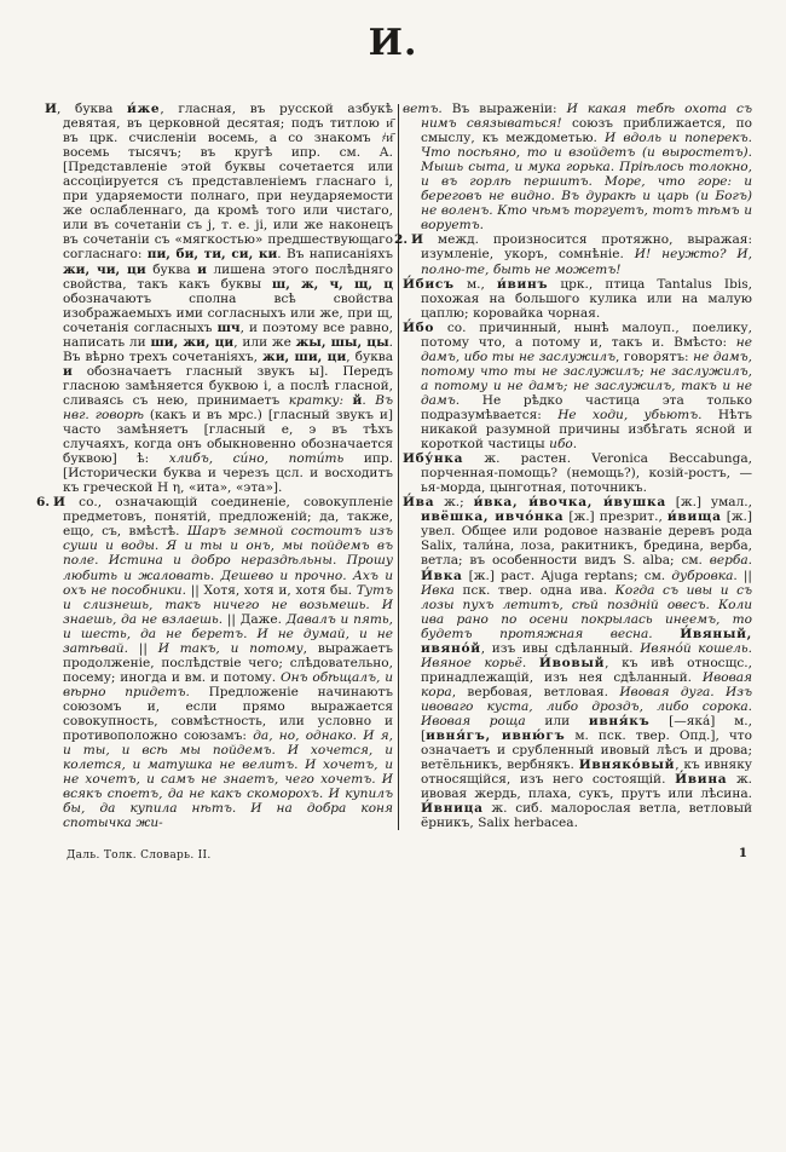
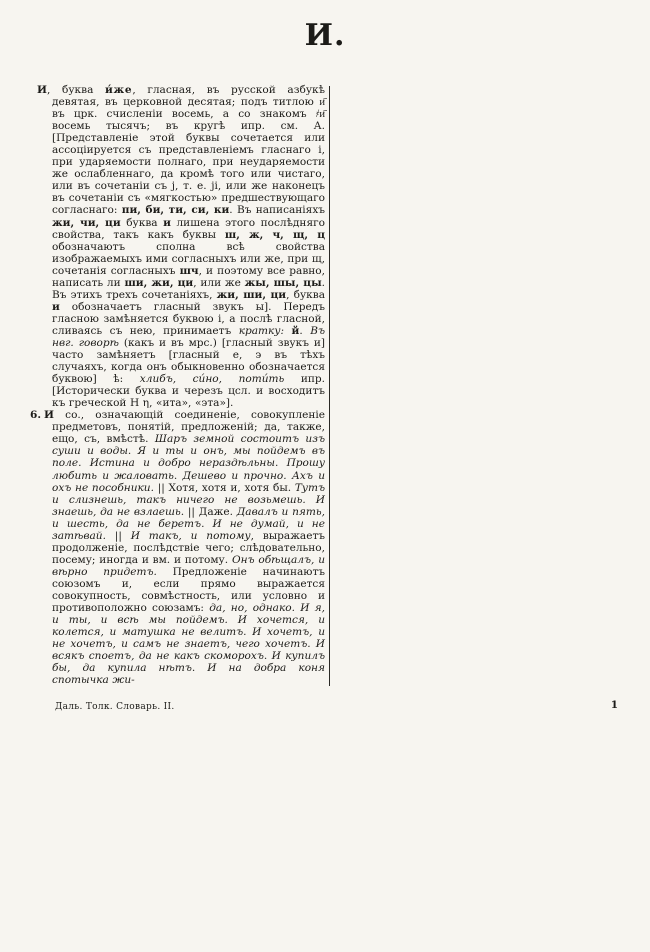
  И.
- И, буква и́же, гласная, въ русской азбукѣ девятая, въ церковной десятая; подъ титлою и҃ въ црк. счисленіи восемь, а со знакомъ ҂и҃ восемь тысячъ; въ кругѣ ипр. см. А. [Представленіе этой буквы сочетается или ассоціируется съ представленіемъ гласнаго і, при ударяемости полнаго, при неударяемости же ослабленнаго, да кромѣ того или чистаго, или въ сочетаніи съ j, т. е. ji, или же наконецъ въ сочетаніи съ «мягкостью» предшествующаго согласнаго: пи, би, ти, си, ки. Въ написаніяхъ жи, чи, ци буква и лишена этого послѣдняго свойства, такъ какъ буквы ш, ж, ч, щ, ц обозначаютъ сполна всѣ свойства изображаемыхъ ими согласныхъ или же, при щ, сочетанія согласныхъ шч, и поэтому все равно, написать ли ши, жи, ци, или же жы, шы, цы. Въ вѣрно трехъ сочетаніяхъ, жи, ши, ци, буква и обозначаетъ гласный звукъ ы]. Передъ гласною замѣняется буквою і, а послѣ гласной, сливаясь съ нею, принимаетъ кратку: й. Въ нвг. говорѣ (какъ и въ мрс.) [гласный звукъ и] часто замѣняетъ [гласный е, э въ тѣхъ случаяхъ, когда онъ обыкновенно обозначается буквою] ѣ: хлибъ, си́но, поти́ть ипр. [Исторически буква и черезъ цсл. и восходитъ къ греческой Н η, «ита», «эта»].
+ И, буква и́же, гласная, въ русской азбукѣ девятая, въ церковной десятая; подъ титлою и҃ въ црк. счисленіи восемь, а со знакомъ ҂и҃ восемь тысячъ; въ кругѣ ипр. см. А. [Представленіе этой буквы сочетается или ассоціируется съ представленіемъ гласнаго і, при ударяемости полнаго, при неударяемости же ослабленнаго, да кромѣ того или чистаго, или въ сочетаніи съ j, т. е. ji, или же наконецъ въ сочетаніи съ «мягкостью» предшествующаго согласнаго: пи, би, ти, си, ки. Въ написаніяхъ жи, чи, ци буква и лишена этого послѣдняго свойства, такъ какъ буквы ш, ж, ч, щ, ц обозначаютъ сполна всѣ свойства изображаемыхъ ими согласныхъ или же, при щ, сочетанія согласныхъ шч, и поэтому все равно, написать ли ши, жи, ци, или же жы, шы, цы. Въ этихъ трехъ сочетаніяхъ, жи, ши, ци, буква и обозначаетъ гласный звукъ ы]. Передъ гласною замѣняется буквою і, а послѣ гласной, сливаясь съ нею, принимаетъ кратку: й. Въ нвг. говорѣ (какъ и въ мрс.) [гласный звукъ и] часто замѣняетъ [гласный е, э въ тѣхъ случаяхъ, когда онъ обыкновенно обозначается буквою] ѣ: хлибъ, си́но, поти́ть ипр. [Исторически буква и черезъ цсл. и восходитъ къ греческой Н η, «ита», «эта»].
  6. И со., означающій соединеніе, совокупленіе предметовъ, понятій, предложеній; да, также, ещо, съ, вмѣстѣ. Шаръ земной состоитъ изъ суши и воды. Я и ты и онъ, мы пойдемъ въ поле. Истина и добро нераздѣльны. Прошу любить и жаловать. Дешево и прочно. Ахъ и охъ не пособники. || Хотя, хотя и, хотя бы. Тутъ и слизнешь, такъ ничего не возьмешь. И знаешь, да не взлаешь. || Даже. Давалъ и пять, и шесть, да не беретъ. И не думай, и не затѣвай. || И такъ, и потому, выражаетъ продолженіе, послѣдствіе чего; слѣдовательно, посему; иногда и вм. и потому. Онъ обѣщалъ, и вѣрно придетъ. Предложеніе начинаютъ союзомъ и, если прямо выражается совокупность, совмѣстность, или условно и противоположно союзамъ: да, но, однако. И я, и ты, и всѣ мы пойдемъ. И хочется, и колется, и матушка не велитъ. И хочетъ, и не хочетъ, и самъ не знаетъ, чего хочетъ. И всякъ споетъ, да не какъ скоморохъ. И купилъ бы, да купила нѣтъ. И на добра коня спотычка жи-
- ветъ. Въ выраженіи: И какая тебѣ охота съ нимъ связываться! союзъ приближается, по смыслу, къ междометью. И вдоль и поперекъ. Что посѣяно, то и взойдетъ (и выростетъ). Мышь сыта, и мука горька. Пріѣлось толокно, и въ горлѣ першитъ. Море, что горе: и береговъ не видно. Въ дуракѣ и царь (и Богъ) не воленъ. Кто чѣмъ торгуетъ, тотъ тѣмъ и воруетъ.
- 2. И межд. произносится протяжно, выражая: изумленіе, укоръ, сомнѣніе. И! неужто? И, полно-те, быть не можетъ!
- И́бисъ м., и́винъ црк., птица Tantalus Ibis, похожая на большого кулика или на малую цаплю; коровайка чорная.
- И́бо со. причинный, нынѣ малоуп., поелику, потому что, а потому и, такъ и. Вмѣсто: не дамъ, ибо ты не заслужилъ, говорятъ: не дамъ, потому что ты не заслужилъ; не заслужилъ, а потому и не дамъ; не заслужилъ, такъ и не дамъ. Не рѣдко частица эта только подразумѣвается: Не ходи, убьютъ. Нѣтъ никакой разумной причины избѣгать ясной и короткой частицы ибо.
- Ибу́нка ж. растен. Veronica Beccabunga, порченная-помощь? (немощь?), козій-ростъ, —ья-морда, цынготная, поточникъ.
- И́ва ж.; и́вка, и́вочка, и́вушка [ж.] умал., ивёшка, ивчо́нка [ж.] презрит., и́вища [ж.] увел. Общее или родовое названіе деревъ рода Salix, тали́на, лоза, ракитникъ, бредина, верба, ветла; въ особенности видъ S. alba; см. верба. И́вка [ж.] раст. Ajuga reptans; см. дубровка. || Ивка пск. твер. одна ива. Когда съ ивы и съ лозы пухъ летитъ, сѣй поздній овесъ. Коли ива рано по осени покрылась инеемъ, то будетъ протяжная весна. И́вяный, ивяно́й, изъ ивы сдѣланный. Ивяно́й кошель. Ивяное корьё. И́вовый, къ ивѣ относщс., принадлежащій, изъ нея сдѣланный. Ивовая кора, вербовая, ветловая. Ивовая дуга. Изъ ивоваго куста, либо дроздъ, либо сорока. Ивовая роща или ивня́къ [—яка́] м., [ивня́гъ, ивню́гъ м. пск. твер. Опд.], что означаетъ и срубленный ивовый лѣсъ и дрова; ветёльникъ, вербнякъ. Ивняко́вый, къ ивняку относящійся, изъ него состоящій. И́вина ж. ивовая жердь, плаха, сукъ, прутъ или лѣсина. И́вница ж. сиб. малорослая ветла, ветловый ёрникъ, Salix herbacea.
  Даль. Толк. Словарь. II.
  1
